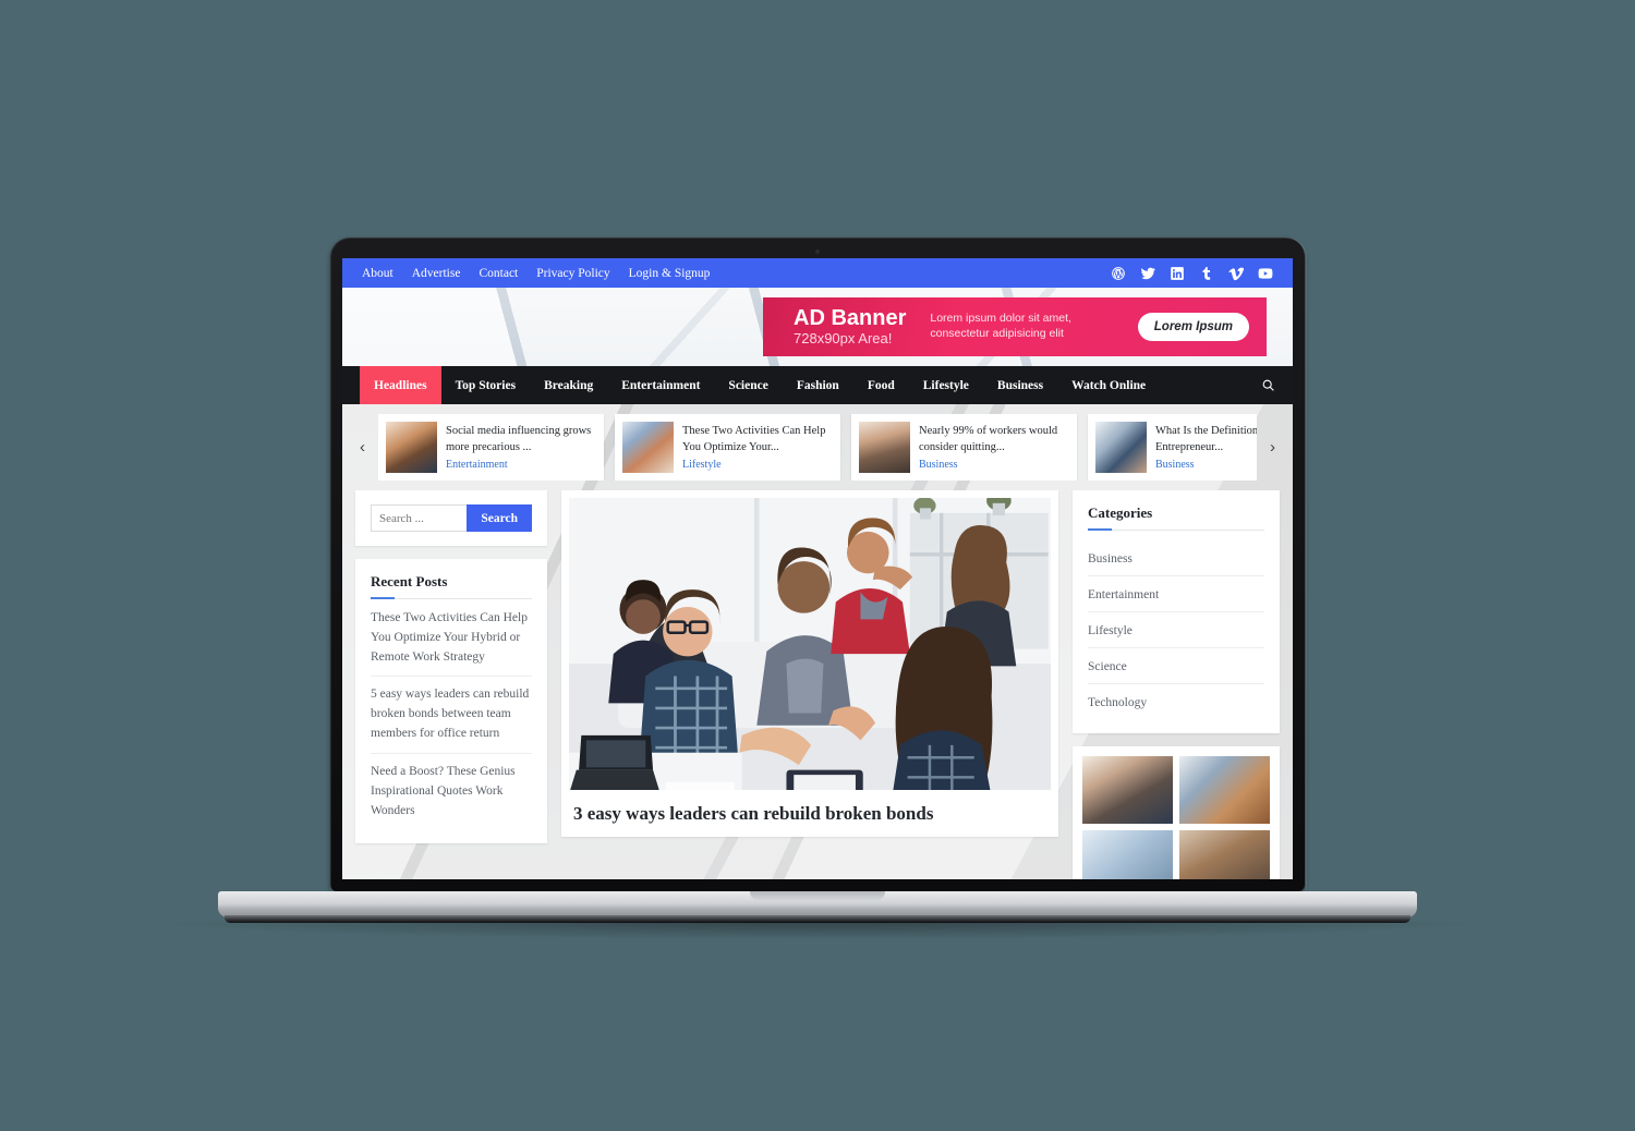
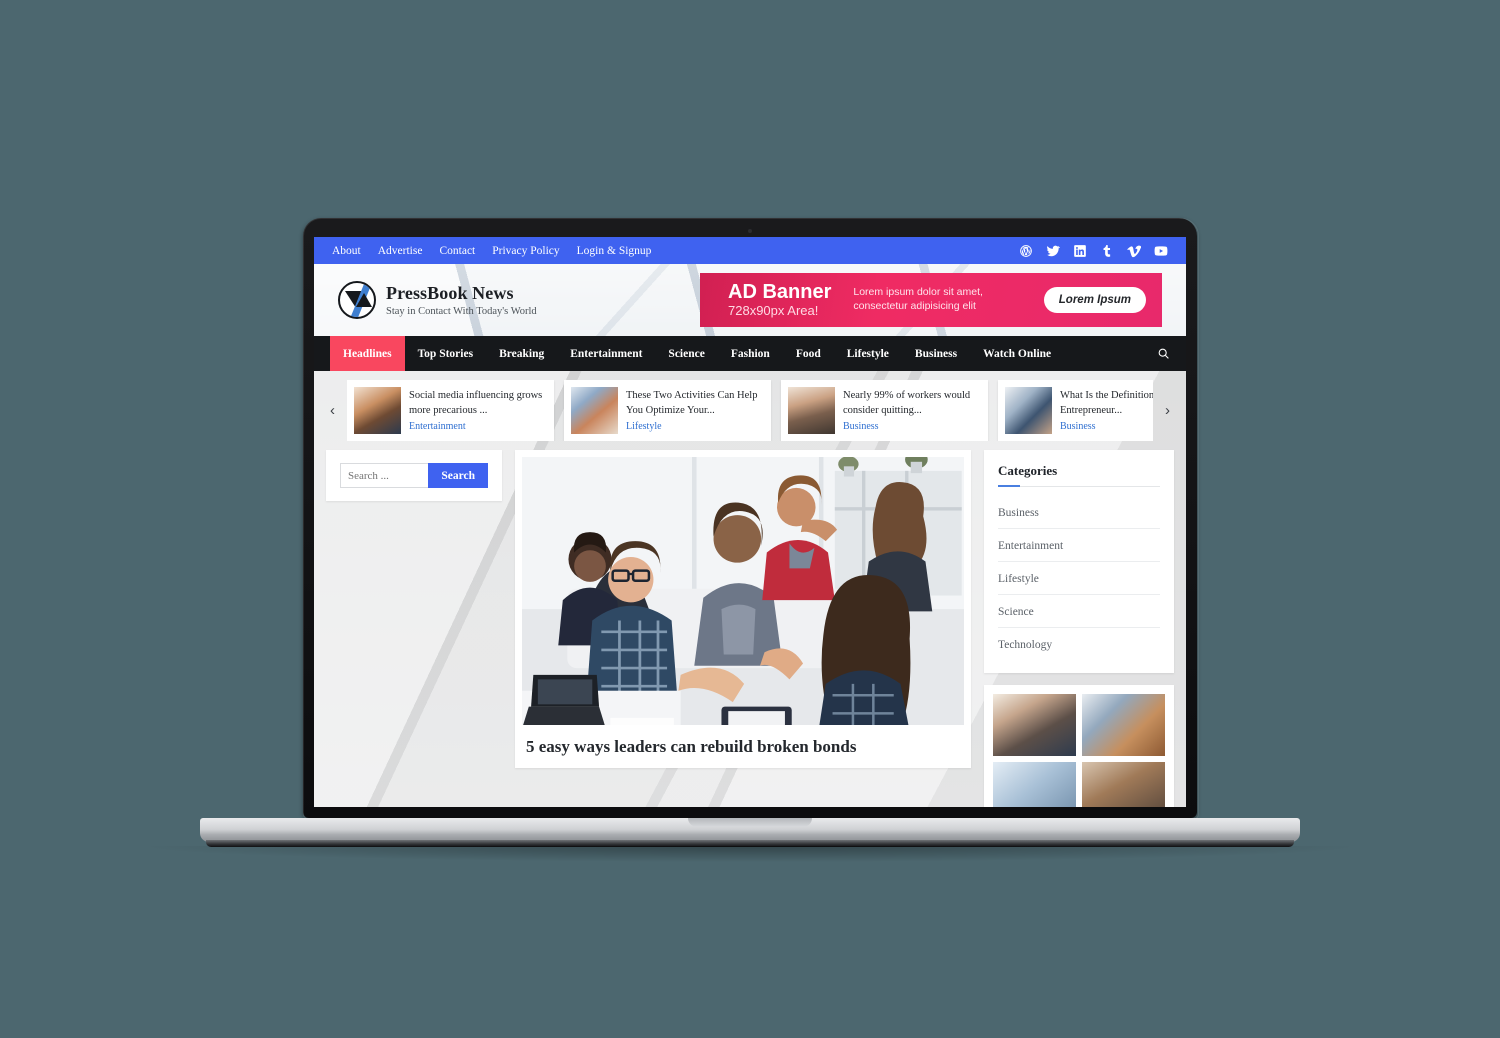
  About
  Advertise
  Contact
  Privacy Policy
  Login & Signup
+ PressBook News
+ Stay in Contact With Today's World
  AD Banner
  728x90px Area!
  Lorem ipsum dolor sit amet, consectetur adipisicing elit
  Lorem Ipsum
  Headlines
  Top Stories
  Breaking
  Entertainment
  Science
  Fashion
  Food
  Lifestyle
  Business
  Watch Online
  ‹
  Social media influencing grows more precarious ...
  Entertainment
  These Two Activities Can Help You Optimize Your...
  Lifestyle
  Nearly 99% of workers would consider quitting...
  Business
  What Is the Definition Entrepreneur...
  Business
  ›
  Search ...
  Search
- Recent Posts
- These Two Activities Can Help You Optimize Your Hybrid or Remote Work Strategy
- 5 easy ways leaders can rebuild broken bonds between team members for office return
- Need a Boost? These Genius Inspirational Quotes Work Wonders
- 3 easy ways leaders can rebuild broken bonds
+ 5 easy ways leaders can rebuild broken bonds
  Categories
  Business
  Entertainment
  Lifestyle
  Science
  Technology
